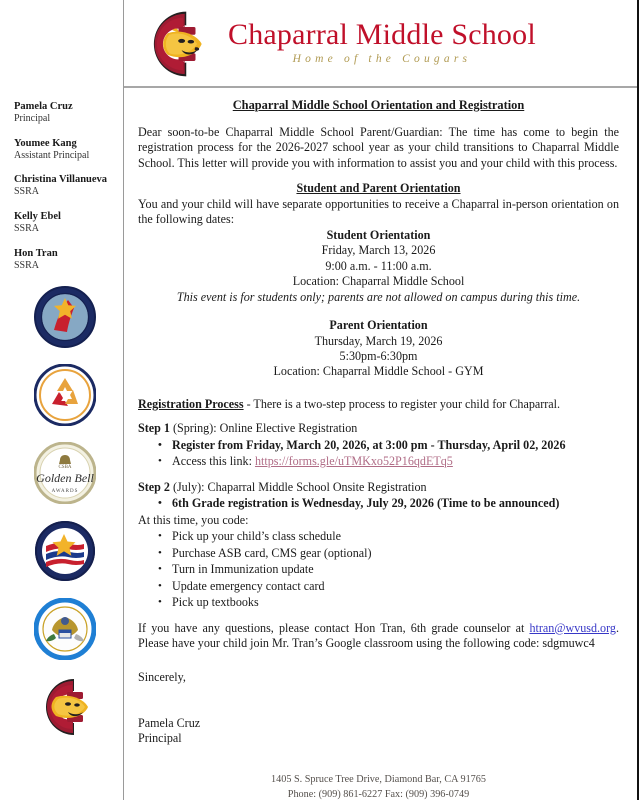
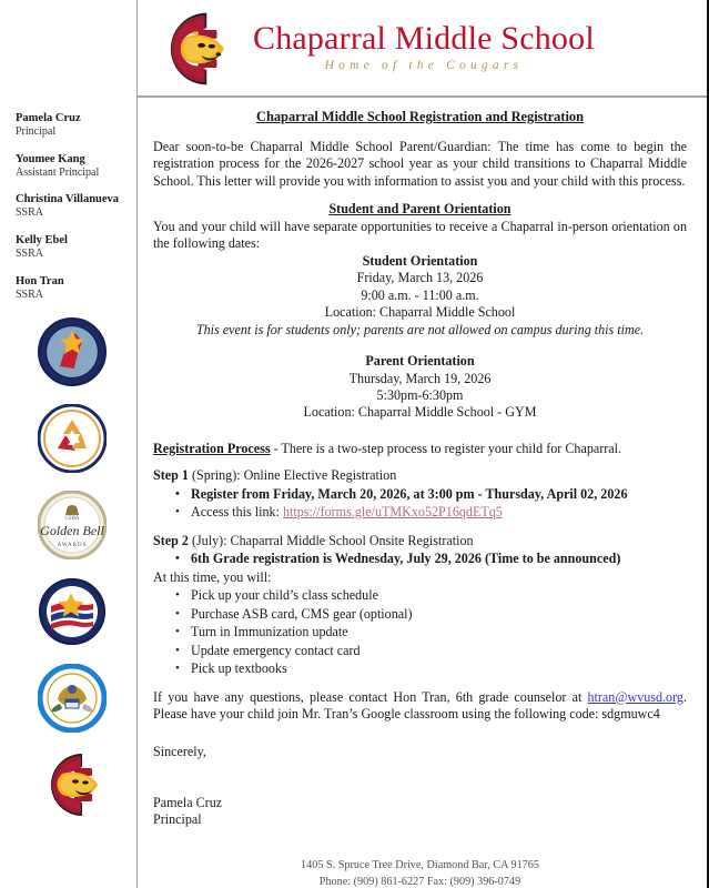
  Chaparral Middle School
  Home of the Cougars
  Pamela Cruz
  Principal
  Youmee Kang
  Assistant Principal
  Christina Villanueva
  SSRA
  Kelly Ebel
  SSRA
  Hon Tran
  SSRA
  Golden Bell
- Chaparral Middle School Orientation and Registration
+ Chaparral Middle School Registration and Registration
  Dear soon-to-be Chaparral Middle School Parent/Guardian: The time has come to begin the registration process for the 2026-2027 school year as your child transitions to Chaparral Middle School. This letter will provide you with information to assist you and your child with this process.
  Student and Parent Orientation
  You and your child will have separate opportunities to receive a Chaparral in-person orientation on the following dates:
  Student Orientation
  Friday, March 13, 2026
  9:00 a.m. - 11:00 a.m.
  Location: Chaparral Middle School
  This event is for students only; parents are not allowed on campus during this time.
  Parent Orientation
  Thursday, March 19, 2026
  5:30pm-6:30pm
  Location: Chaparral Middle School - GYM
  Registration Process - There is a two-step process to register your child for Chaparral.
  Step 1 (Spring): Online Elective Registration
  Register from Friday, March 20, 2026, at 3:00 pm - Thursday, April 02, 2026
  Access this link: https://forms.gle/uTMKxo52P16qdETq5
  Step 2 (July): Chaparral Middle School Onsite Registration
  6th Grade registration is Wednesday, July 29, 2026 (Time to be announced)
- At this time, you code:
+ At this time, you will:
  Pick up your child’s class schedule
  Purchase ASB card, CMS gear (optional)
  Turn in Immunization update
  Update emergency contact card
  Pick up textbooks
  If you have any questions, please contact Hon Tran, 6th grade counselor at htran@wvusd.org. Please have your child join Mr. Tran’s Google classroom using the following code: sdgmuwc4
  Sincerely,
  Pamela Cruz
  Principal
  1405 S. Spruce Tree Drive, Diamond Bar, CA 91765
  Phone: (909) 861-6227 Fax: (909) 396-0749
